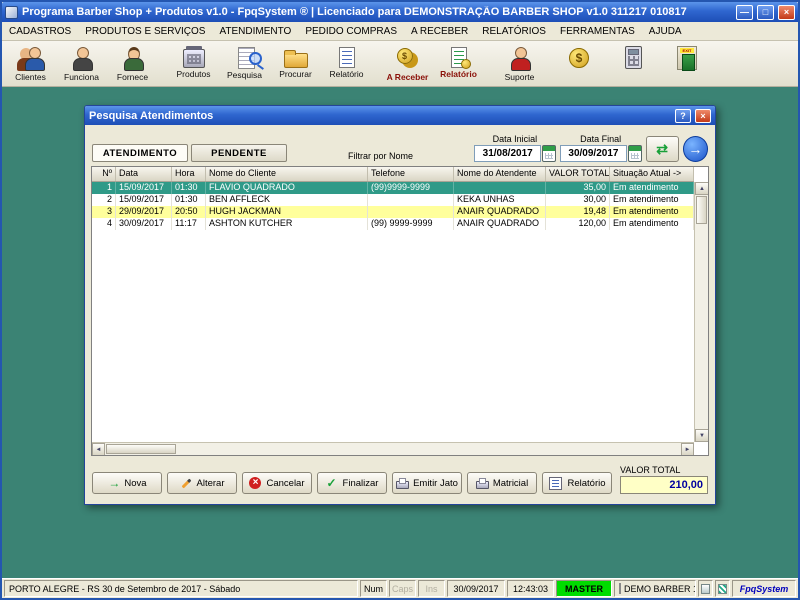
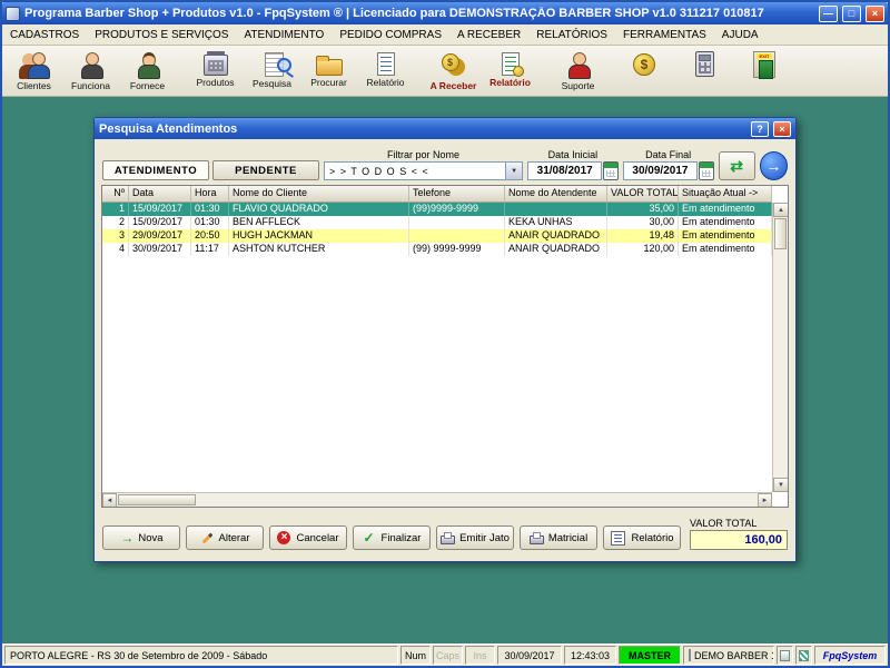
  Programa Barber Shop + Produtos v1.0 - FpqSystem ® | Licenciado para DEMONSTRAÇÃO BARBER SHOP v1.0 311217 010817
  —
  □
  ×
  CADASTROS
  PRODUTOS E SERVIÇOS
  ATENDIMENTO
  PEDIDO COMPRAS
  A RECEBER
  RELATÓRIOS
  FERRAMENTAS
  AJUDA
  Clientes
  Funciona
  Fornece
  Produtos
  Pesquisa
  Procurar
  Relatório
  A Receber
  Relatório
  Suporte
  Pesquisa Atendimentos
  ?
  ×
  ATENDIMENTO
  PENDENTE
  Filtrar por Nome
+ > > T O D O S < <
  Data Inicial
  31/08/2017
  Data Final
  30/09/2017
  Nº
  Data
  Hora
  Nome do Cliente
  Telefone
  Nome do Atendente
  VALOR TOTAL
  Situação Atual ->
  1
  15/09/2017
  01:30
  FLAVIO QUADRADO
  (99)9999-9999
  35,00
  Em atendimento
  2
  15/09/2017
  01:30
  BEN AFFLECK
  KEKA UNHAS
  30,00
  Em atendimento
  3
  29/09/2017
  20:50
  HUGH JACKMAN
  ANAIR QUADRADO
  19,48
  Em atendimento
  4
  30/09/2017
  11:17
  ASHTON KUTCHER
  (99) 9999-9999
  ANAIR QUADRADO
  120,00
  Em atendimento
  Nova
  Alterar
  Cancelar
  Finalizar
  Emitir Jato
  Matricial
  Relatório
  VALOR TOTAL
- 210,00
+ 160,00
- PORTO ALEGRE - RS 30 de Setembro de 2017 - Sábado
+ PORTO ALEGRE - RS 30 de Setembro de 2009 - Sábado
  Num
  Caps
  Ins
  30/09/2017
  12:43:03
  MASTER
  DEMO BARBER 1
  FpqSystem
